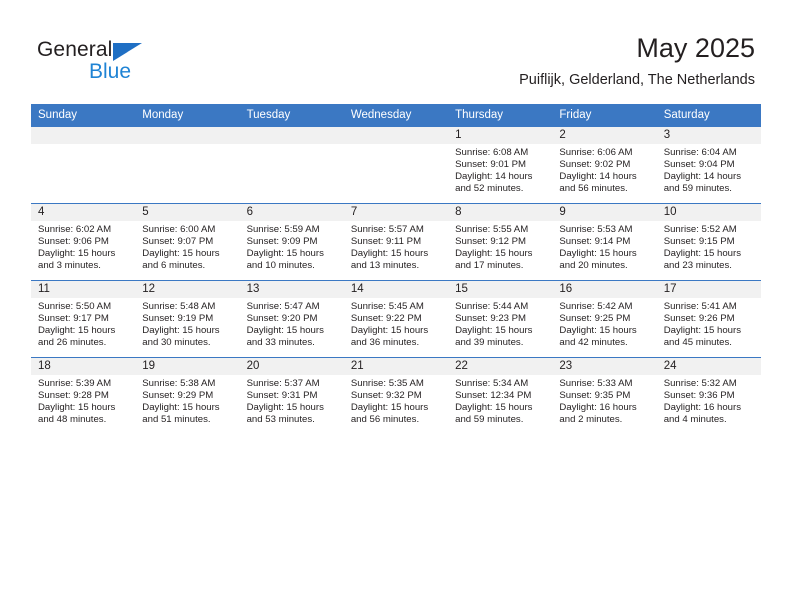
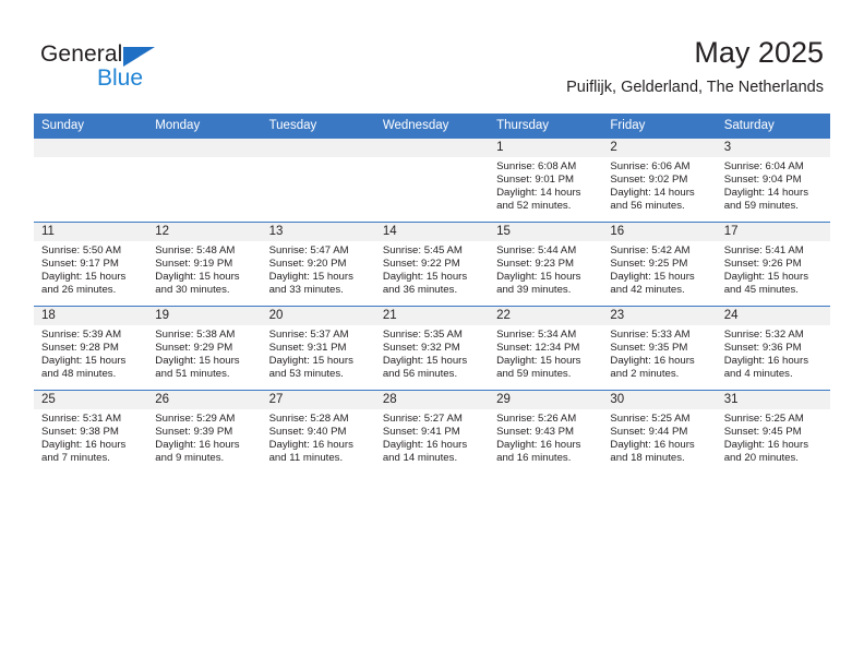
  General
  Blue
  May 2025
  Puiflijk, Gelderland, The Netherlands
  Sunday	Monday	Tuesday	Wednesday	Thursday	Friday	Saturday
  				1Sunrise: 6:08 AMSunset: 9:01 PMDaylight: 14 hoursand 52 minutes.	2Sunrise: 6:06 AMSunset: 9:02 PMDaylight: 14 hoursand 56 minutes.	3Sunrise: 6:04 AMSunset: 9:04 PMDaylight: 14 hoursand 59 minutes.
- 4Sunrise: 6:02 AMSunset: 9:06 PMDaylight: 15 hoursand 3 minutes.	5Sunrise: 6:00 AMSunset: 9:07 PMDaylight: 15 hoursand 6 minutes.	6Sunrise: 5:59 AMSunset: 9:09 PMDaylight: 15 hoursand 10 minutes.	7Sunrise: 5:57 AMSunset: 9:11 PMDaylight: 15 hoursand 13 minutes.	8Sunrise: 5:55 AMSunset: 9:12 PMDaylight: 15 hoursand 17 minutes.	9Sunrise: 5:53 AMSunset: 9:14 PMDaylight: 15 hoursand 20 minutes.	10Sunrise: 5:52 AMSunset: 9:15 PMDaylight: 15 hoursand 23 minutes.
  11Sunrise: 5:50 AMSunset: 9:17 PMDaylight: 15 hoursand 26 minutes.	12Sunrise: 5:48 AMSunset: 9:19 PMDaylight: 15 hoursand 30 minutes.	13Sunrise: 5:47 AMSunset: 9:20 PMDaylight: 15 hoursand 33 minutes.	14Sunrise: 5:45 AMSunset: 9:22 PMDaylight: 15 hoursand 36 minutes.	15Sunrise: 5:44 AMSunset: 9:23 PMDaylight: 15 hoursand 39 minutes.	16Sunrise: 5:42 AMSunset: 9:25 PMDaylight: 15 hoursand 42 minutes.	17Sunrise: 5:41 AMSunset: 9:26 PMDaylight: 15 hoursand 45 minutes.
  18Sunrise: 5:39 AMSunset: 9:28 PMDaylight: 15 hoursand 48 minutes.	19Sunrise: 5:38 AMSunset: 9:29 PMDaylight: 15 hoursand 51 minutes.	20Sunrise: 5:37 AMSunset: 9:31 PMDaylight: 15 hoursand 53 minutes.	21Sunrise: 5:35 AMSunset: 9:32 PMDaylight: 15 hoursand 56 minutes.	22Sunrise: 5:34 AMSunset: 12:34 PMDaylight: 15 hoursand 59 minutes.	23Sunrise: 5:33 AMSunset: 9:35 PMDaylight: 16 hoursand 2 minutes.	24Sunrise: 5:32 AMSunset: 9:36 PMDaylight: 16 hoursand 4 minutes.
+ 25Sunrise: 5:31 AMSunset: 9:38 PMDaylight: 16 hoursand 7 minutes.	26Sunrise: 5:29 AMSunset: 9:39 PMDaylight: 16 hoursand 9 minutes.	27Sunrise: 5:28 AMSunset: 9:40 PMDaylight: 16 hoursand 11 minutes.	28Sunrise: 5:27 AMSunset: 9:41 PMDaylight: 16 hoursand 14 minutes.	29Sunrise: 5:26 AMSunset: 9:43 PMDaylight: 16 hoursand 16 minutes.	30Sunrise: 5:25 AMSunset: 9:44 PMDaylight: 16 hoursand 18 minutes.	31Sunrise: 5:25 AMSunset: 9:45 PMDaylight: 16 hoursand 20 minutes.
